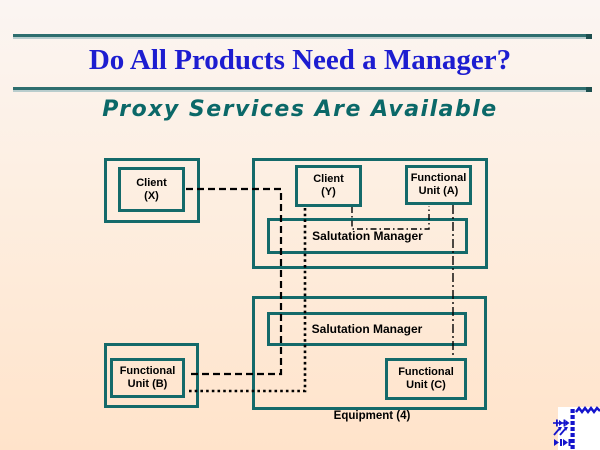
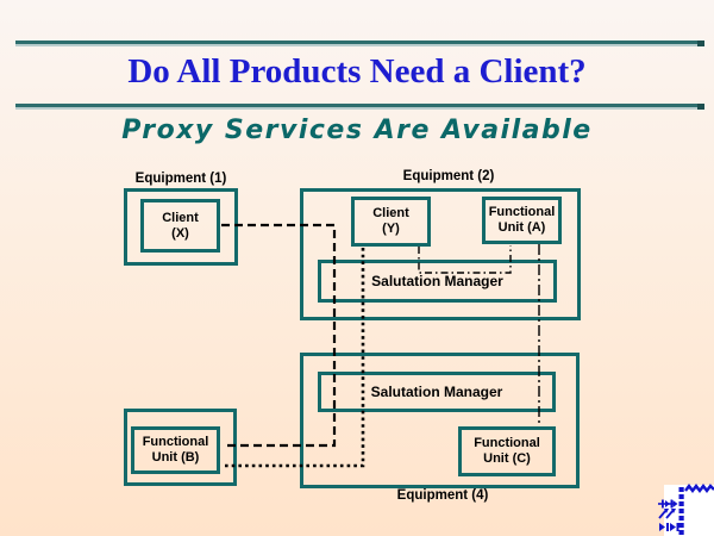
- Do All Products Need a Manager?
+ Do All Products Need a Client?
  Proxy Services Are Available
+ Equipment (1)
+ Equipment (2)
  Equipment (4)
  Client
  (X)
  Client
  (Y)
  Functional
  Unit (A)
  Salutation Manager
  Salutation Manager
  Functional
  Unit (B)
  Functional
  Unit (C)
